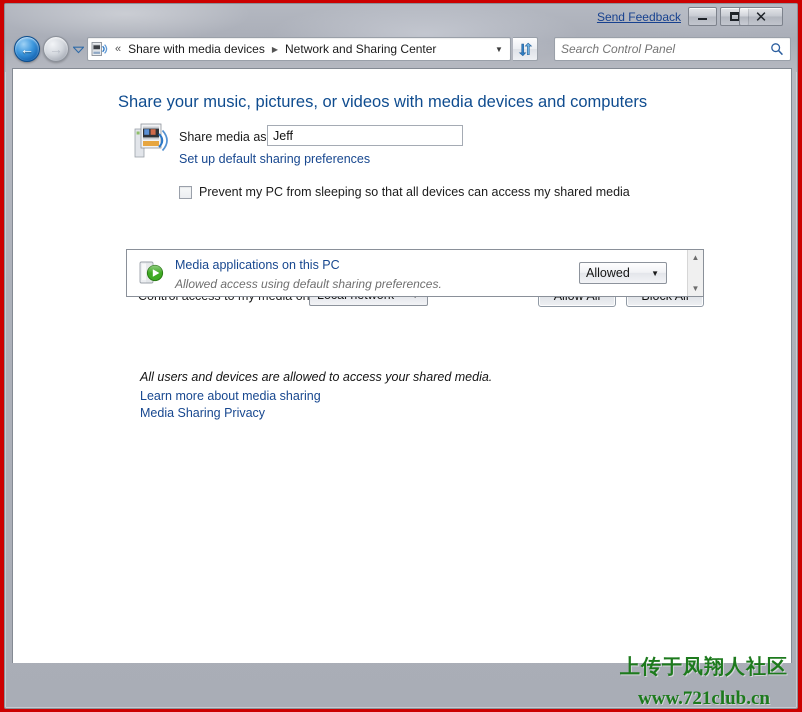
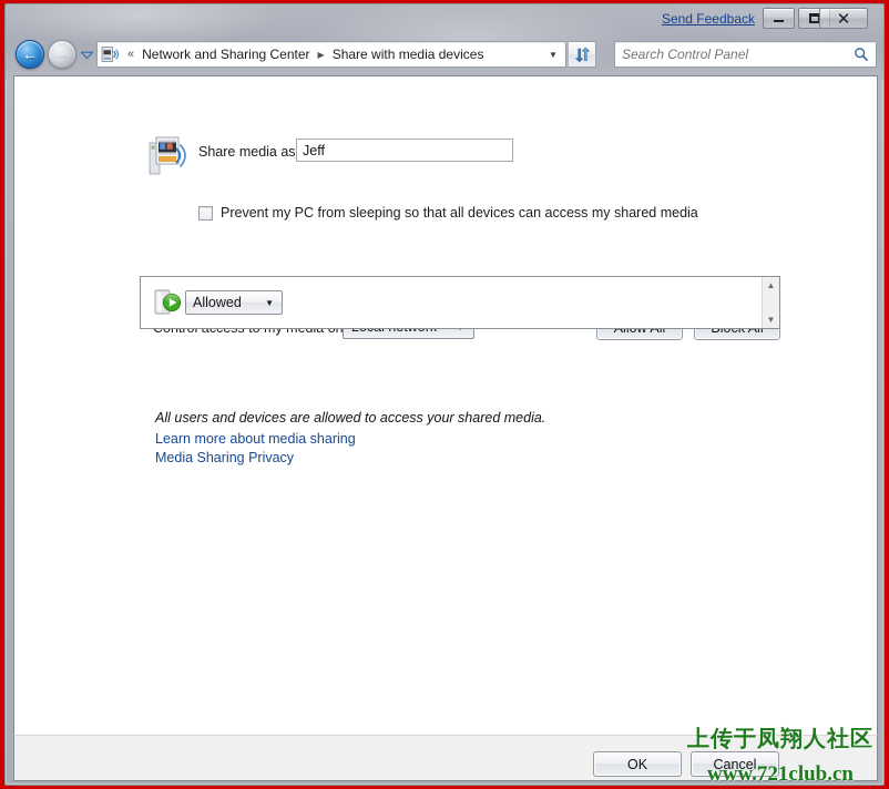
  Send Feedback
  ✕
  ←
  →
  «
- Share with media devices
+ Network and Sharing Center
  ▶
- Network and Sharing Center
+ Share with media devices
  ▼
  Search Control Panel
- Share your music, pictures, or videos with media devices and computers
  Share media as
  Jeff
- Set up default sharing preferences
  Prevent my PC from sleeping so that all devices can access my shared media
- Media applications on this PC
- Allowed access using default sharing preferences.
  Allowed
  ▼
  ▲
  ▼
  All users and devices are allowed to access your shared media.
  Learn more about media sharing
  Media Sharing Privacy
+ OK
+ Cancel
  上传于凤翔人社区
  www.721club.cn
